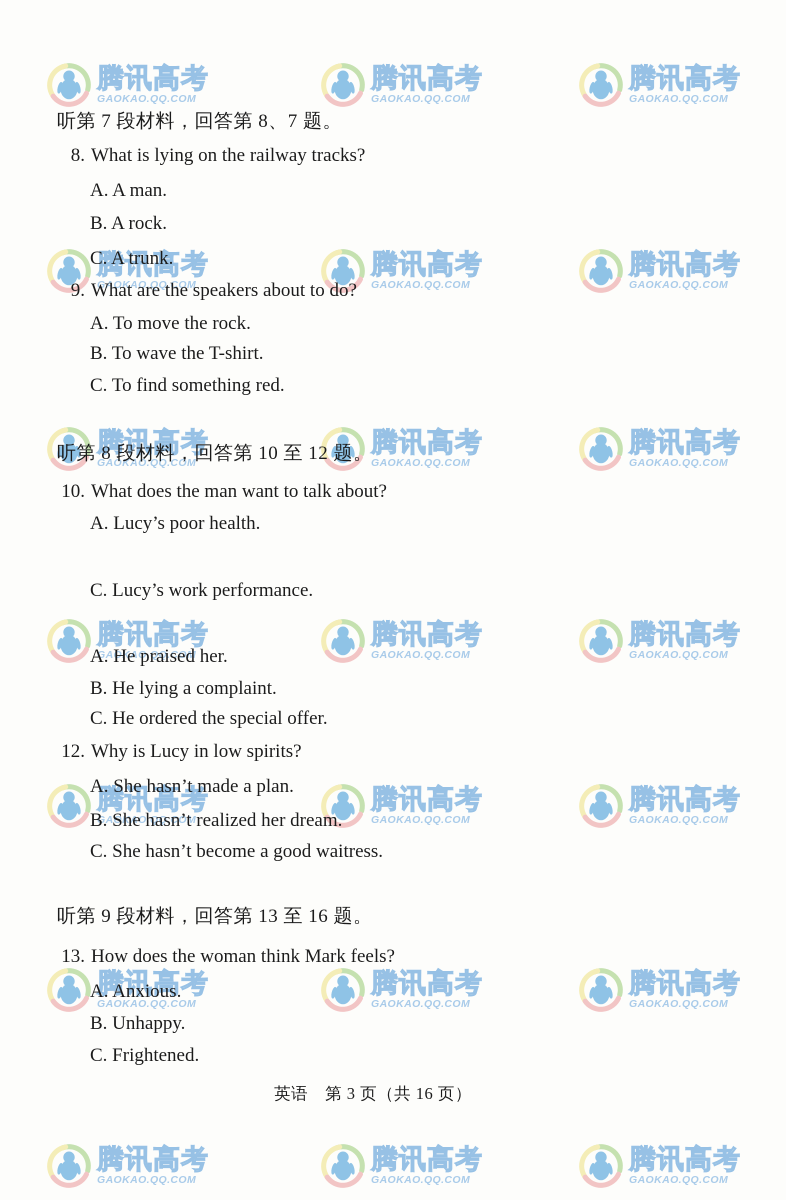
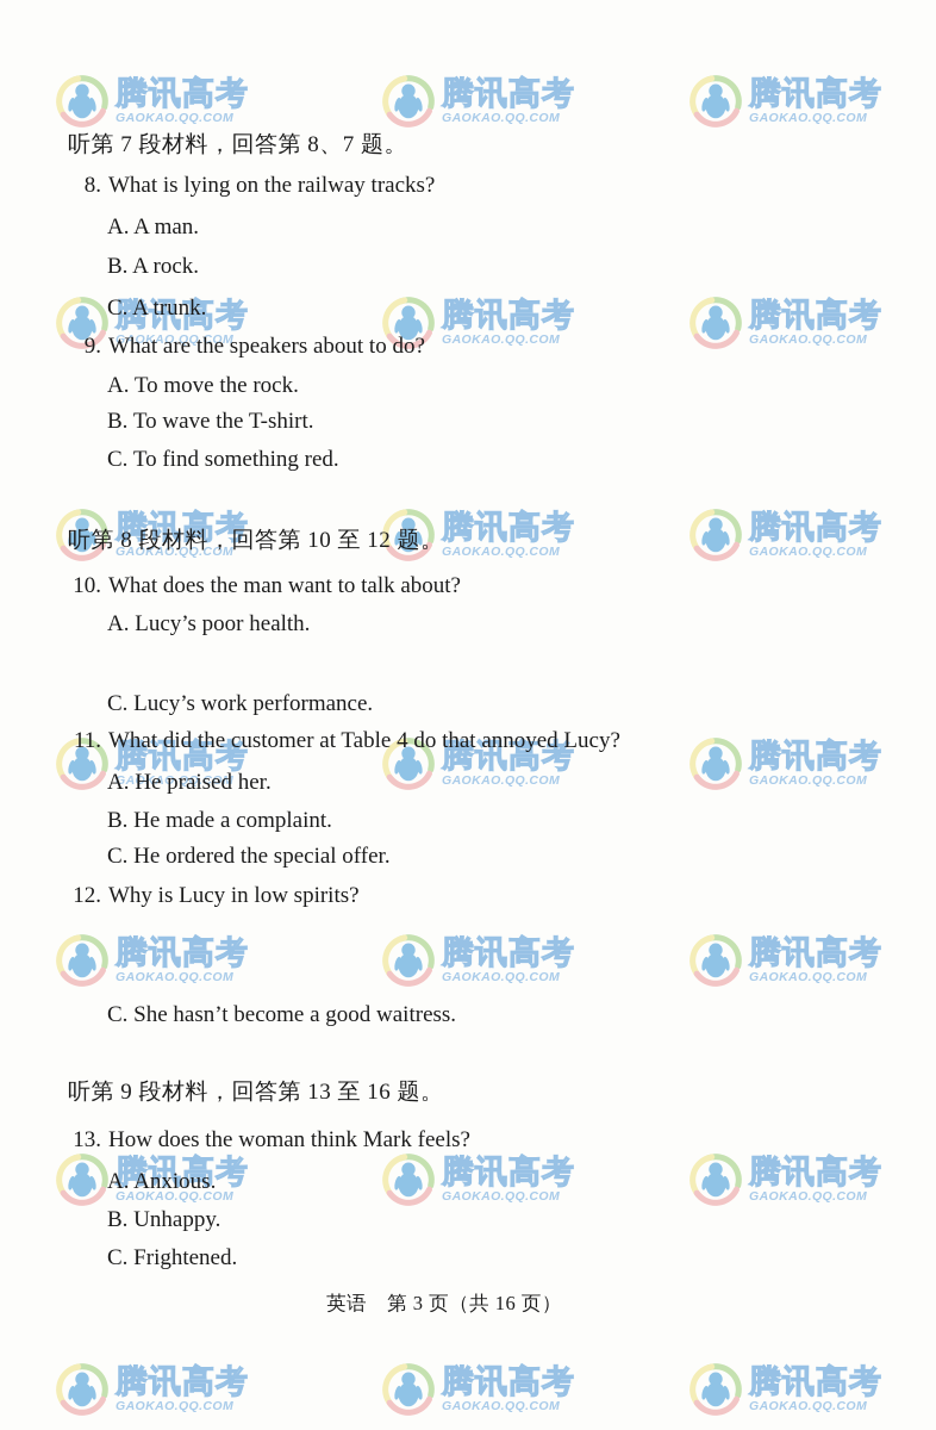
  腾讯高考
  GAOKAO.QQ.COM
  腾讯高考
  GAOKAO.QQ.COM
  腾讯高考
  GAOKAO.QQ.COM
  腾讯高考
  GAOKAO.QQ.COM
  腾讯高考
  GAOKAO.QQ.COM
  腾讯高考
  GAOKAO.QQ.COM
  腾讯高考
  GAOKAO.QQ.COM
  腾讯高考
  GAOKAO.QQ.COM
  腾讯高考
  GAOKAO.QQ.COM
  腾讯高考
  GAOKAO.QQ.COM
  腾讯高考
  GAOKAO.QQ.COM
  腾讯高考
  GAOKAO.QQ.COM
  腾讯高考
  GAOKAO.QQ.COM
  腾讯高考
  GAOKAO.QQ.COM
  腾讯高考
  GAOKAO.QQ.COM
  腾讯高考
  GAOKAO.QQ.COM
  腾讯高考
  GAOKAO.QQ.COM
  腾讯高考
  GAOKAO.QQ.COM
  腾讯高考
  GAOKAO.QQ.COM
  腾讯高考
  GAOKAO.QQ.COM
  腾讯高考
  GAOKAO.QQ.COM
  听第 7 段材料，回答第 8、7 题。
  8. What is lying on the railway tracks?
  A. A man.
  B. A rock.
  C. A trunk.
  9. What are the speakers about to do?
  A. To move the rock.
  B. To wave the T-shirt.
  C. To find something red.
  听第 8 段材料，回答第 10 至 12 题。
  10. What does the man want to talk about?
  A. Lucy’s poor health.
  C. Lucy’s work performance.
+ 11. What did the customer at Table 4 do that annoyed Lucy?
  A. He praised her.
- B. He lying a complaint.
+ B. He made a complaint.
  C. He ordered the special offer.
  12. Why is Lucy in low spirits?
- A. She hasn’t made a plan.
- B. She hasn’t realized her dream.
  C. She hasn’t become a good waitress.
  听第 9 段材料，回答第 13 至 16 题。
  13. How does the woman think Mark feels?
  A. Anxious.
  B. Unhappy.
  C. Frightened.
  英语 第 3 页（共 16 页）
